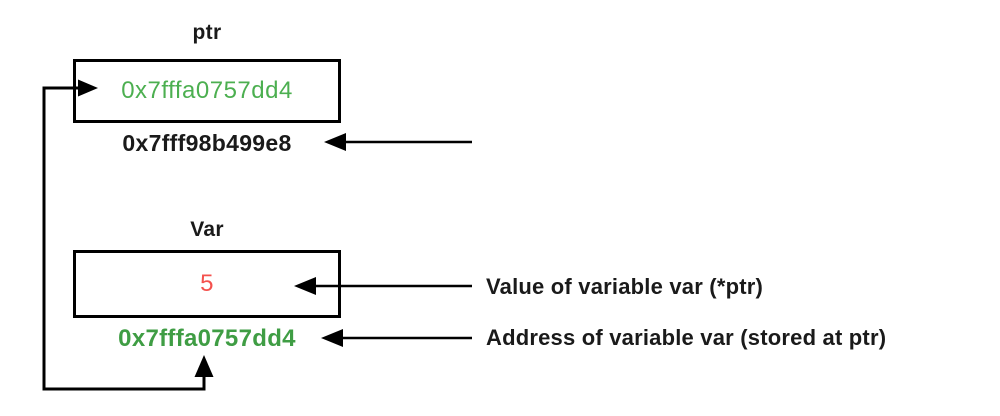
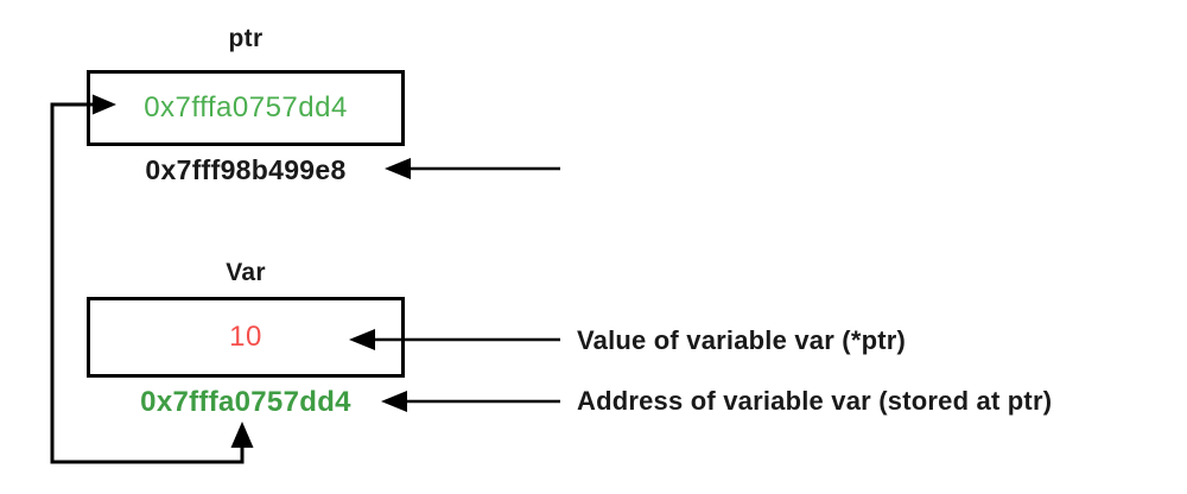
  ptr
  0x7fffa0757dd4
  0x7fff98b499e8
  Var
- 5
+ 10
  0x7fffa0757dd4
  Value of variable var (*ptr)
  Address of variable var (stored at ptr)
